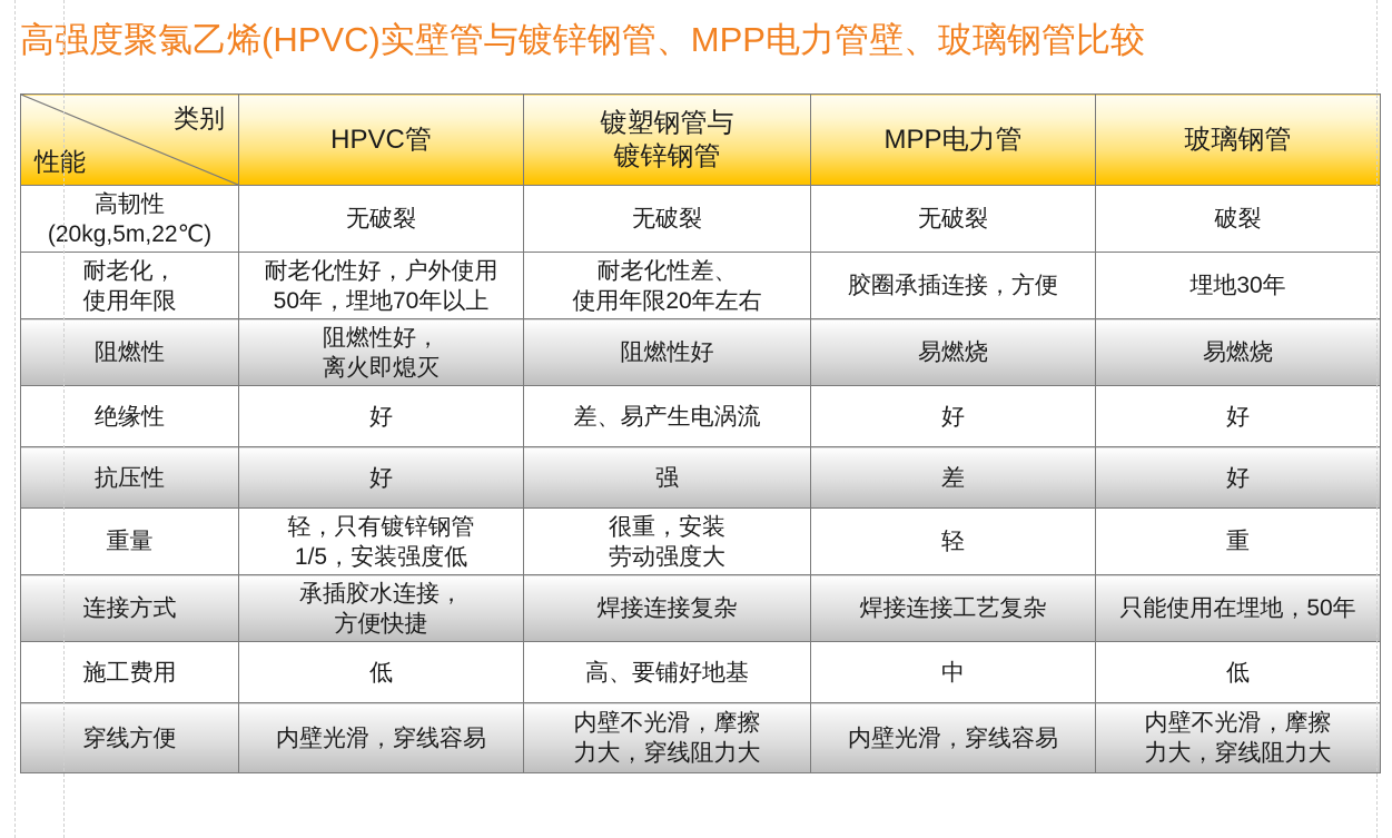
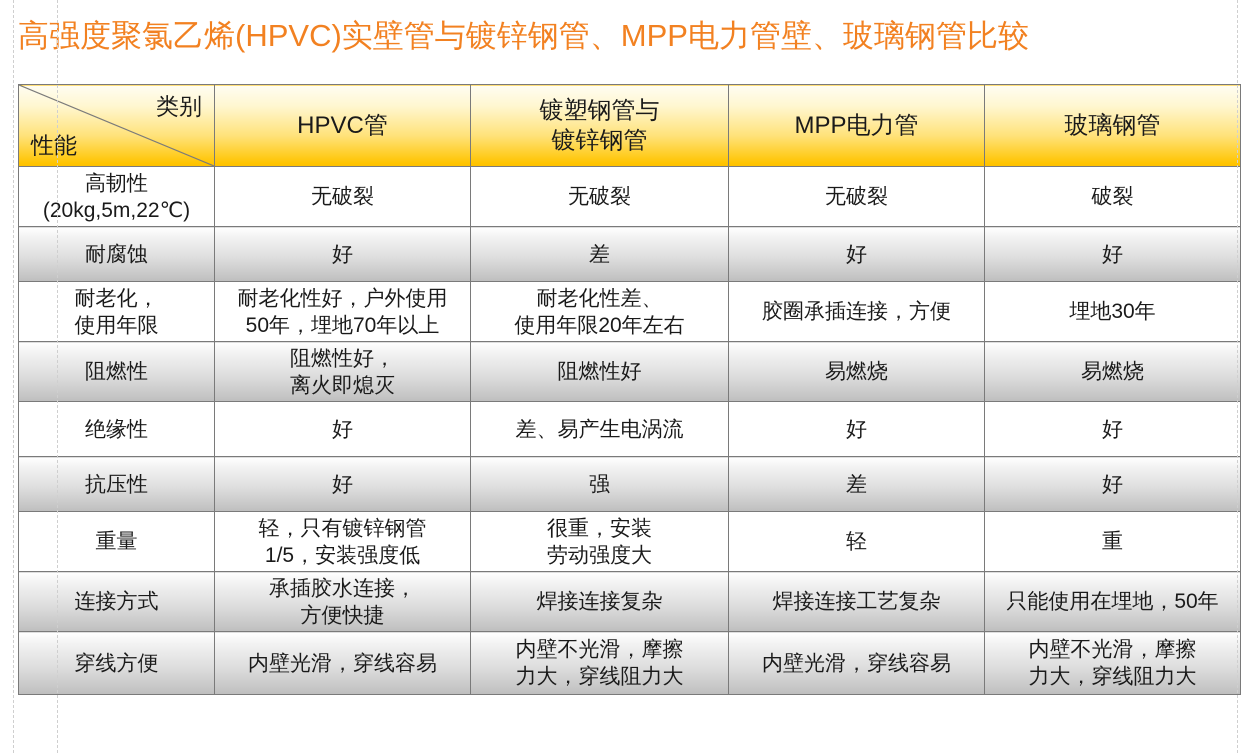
  高强度聚氯乙烯(HPVC)实壁管与镀锌钢管、MPP电力管壁、玻璃钢管比较
  类别 性能	HPVC管	镀塑钢管与 镀锌钢管	MPP电力管	玻璃钢管
  高韧性 (20kg,5m,22℃)	无破裂	无破裂	无破裂	破裂
+ 耐腐蚀	好	差	好	好
  耐老化， 使用年限	耐老化性好，户外使用50年，埋地70年以上	耐老化性差、使用年限20年左右	胶圈承插连接，方便	埋地30年
  阻燃性	阻燃性好，离火即熄灭	阻燃性好	易燃烧	易燃烧
  绝缘性	好	差、易产生电涡流	好	好
  抗压性	好	强	差	好
  重量	轻，只有镀锌钢管1/5，安装强度低	很重，安装劳动强度大	轻	重
  连接方式	承插胶水连接，方便快捷	焊接连接复杂	焊接连接工艺复杂	只能使用在埋地，50年
- 施工费用	低	高、要铺好地基	中	低
  穿线方便	内壁光滑，穿线容易	内壁不光滑，摩擦力大，穿线阻力大	内壁光滑，穿线容易	内壁不光滑，摩擦力大，穿线阻力大
